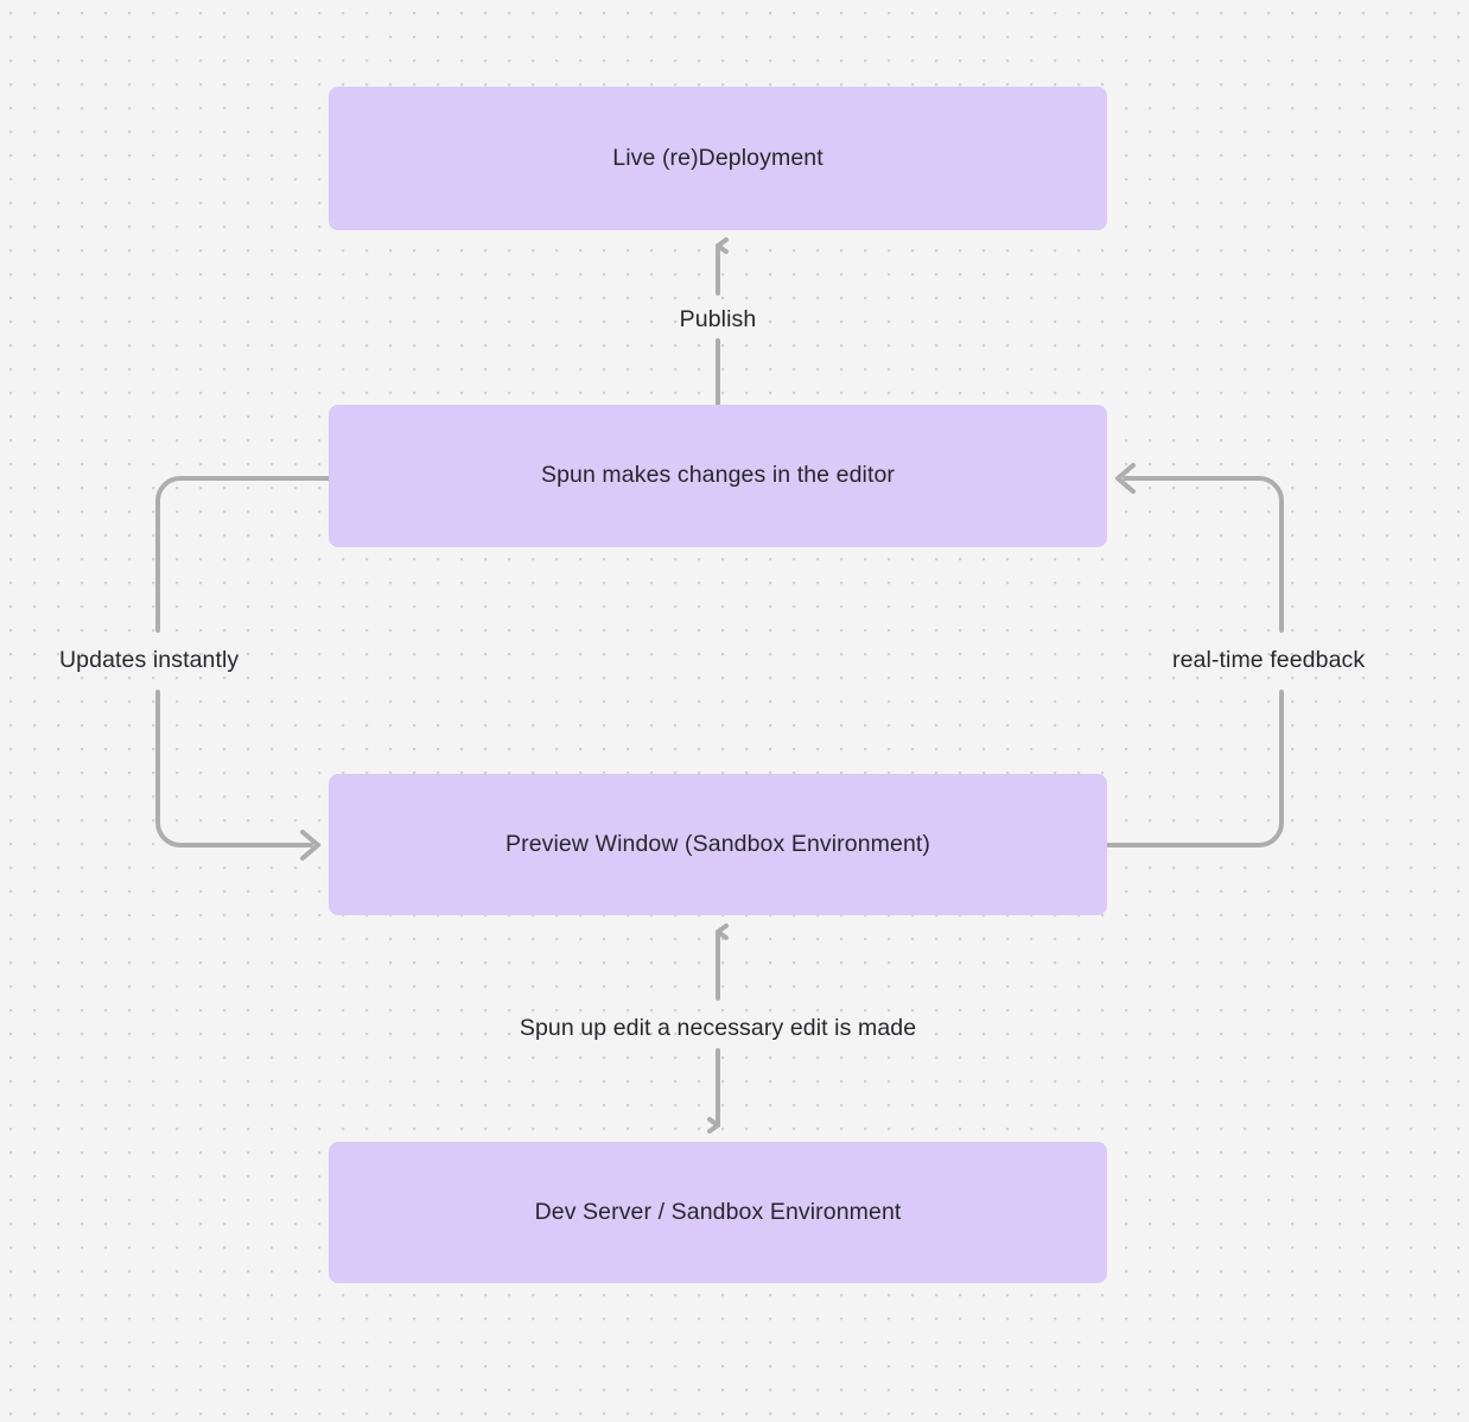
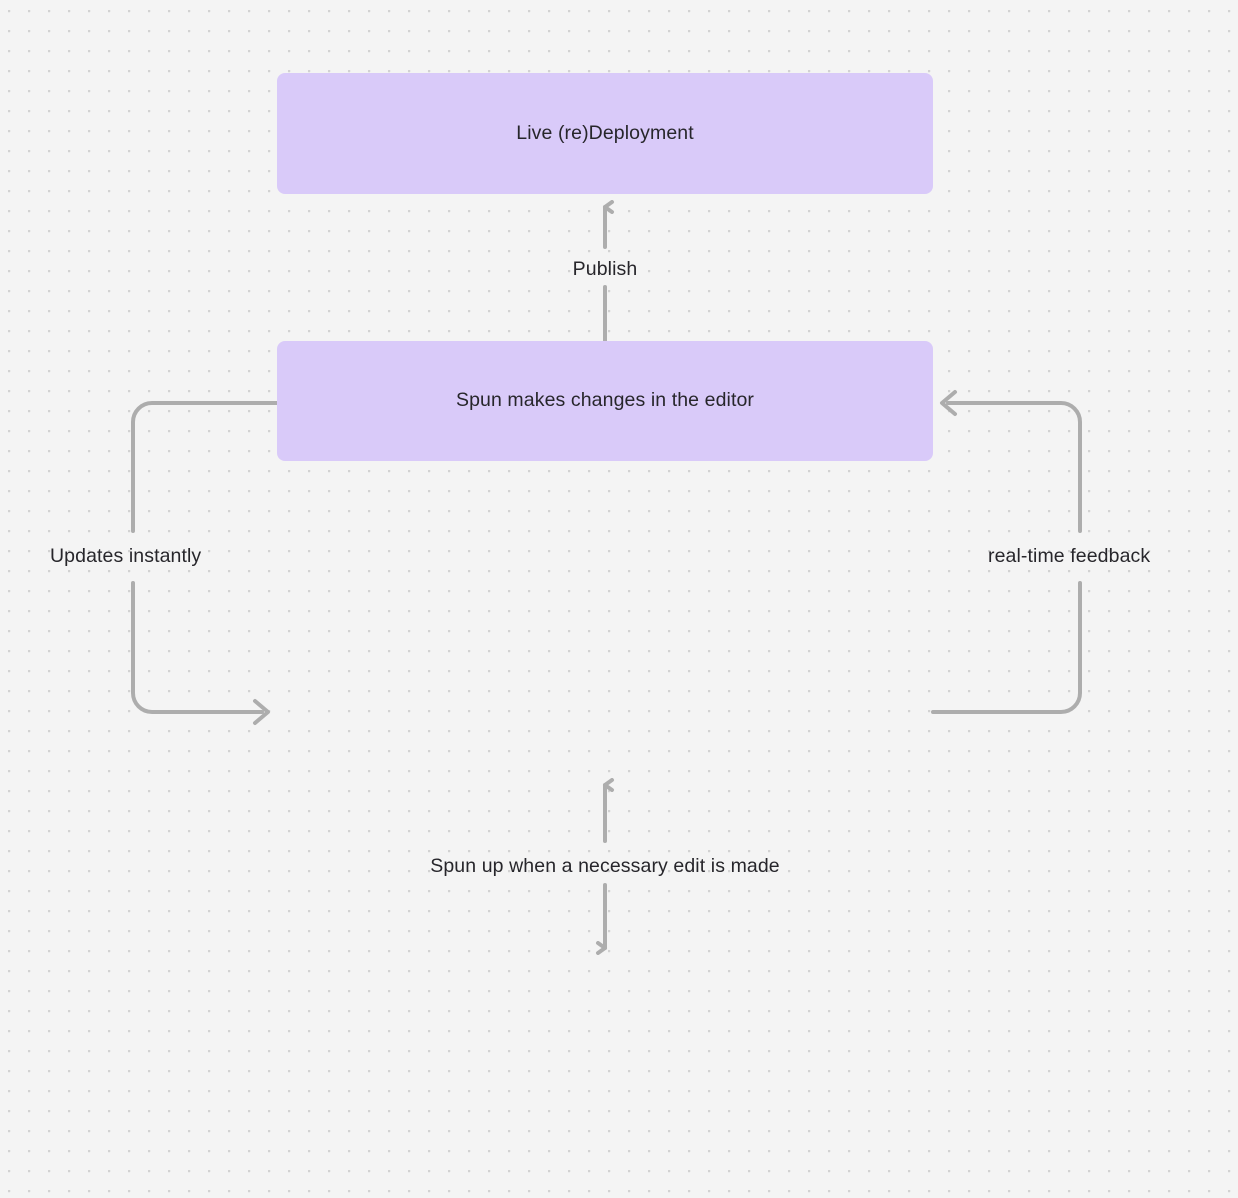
  Live (re)Deployment
  Spun makes changes in the editor
- Preview Window (Sandbox Environment)
- Dev Server / Sandbox Environment
  Publish
  Updates instantly
  real-time feedback
- Spun up edit a necessary edit is made
+ Spun up when a necessary edit is made
